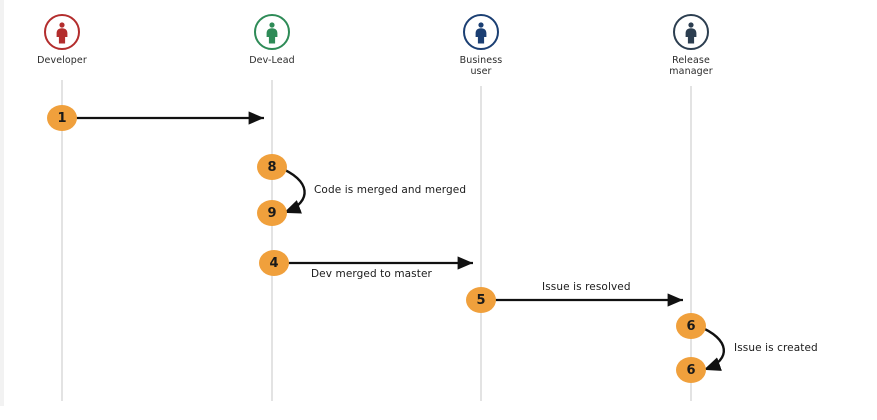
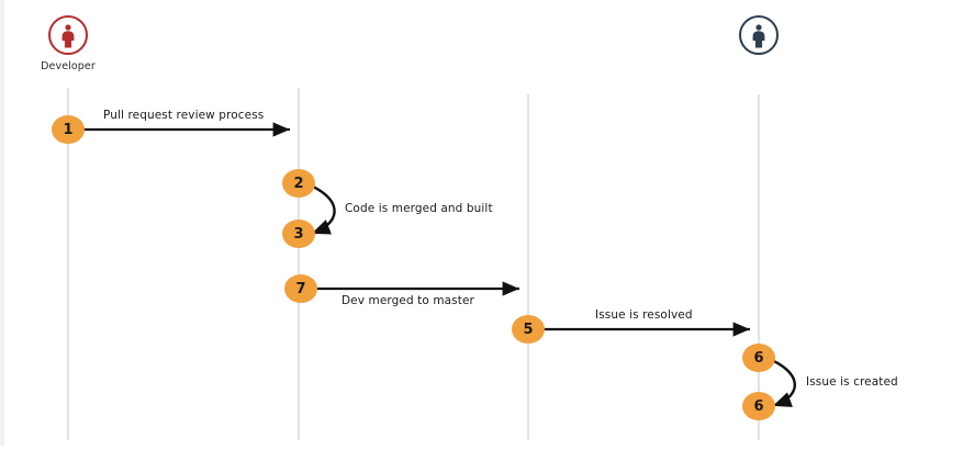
  Developer
- Dev-Lead
- Business
- user
- Release
- manager
  1
- 8
+ 2
- 9
+ 3
- 4
+ 7
  5
  6
  6
+ Pull request review process
- Code is merged and merged
+ Code is merged and built
  Dev merged to master
  Issue is resolved
  Issue is created
